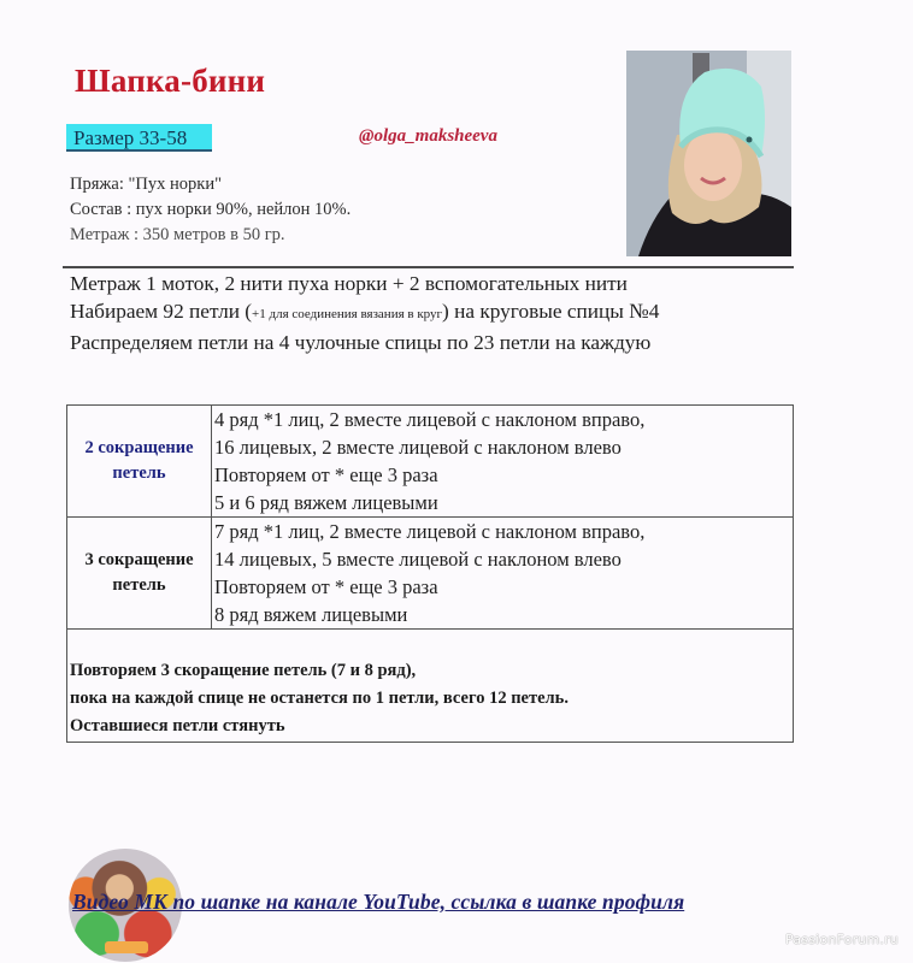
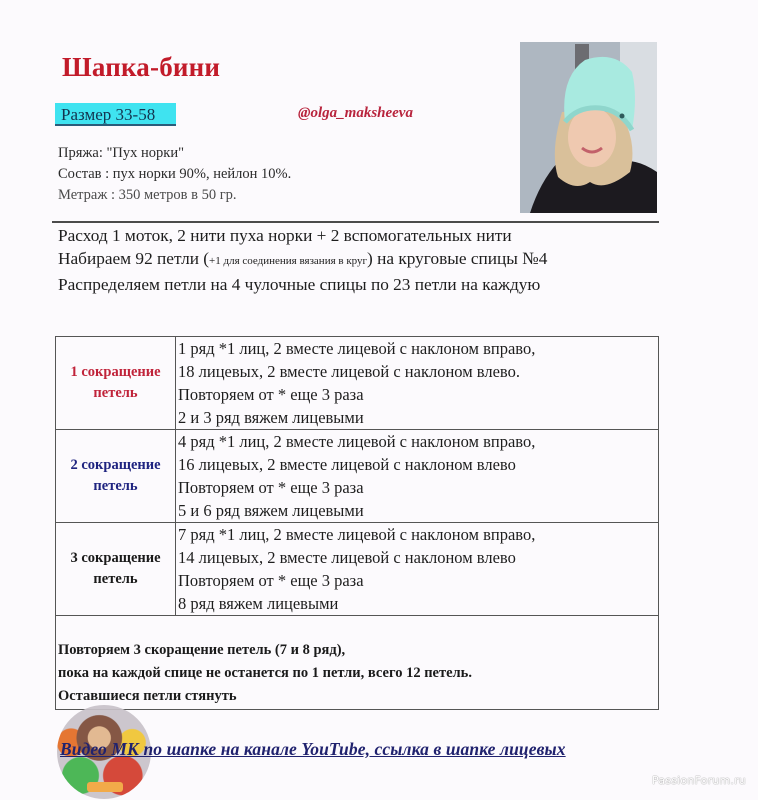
  Шапка-бини
  Размер 33-58
  @olga_maksheeva
  Пряжа: "Пух норки"
  Состав : пух норки 90%, нейлон 10%.
  Метраж : 350 метров в 50 гр.
- Метраж 1 моток, 2 нити пуха норки + 2 вспомогательных нити
+ Расход 1 моток, 2 нити пуха норки + 2 вспомогательных нити
  Набираем 92 петли (+1 для соединения вязания в круг) на круговые спицы №4
  Распределяем петли на 4 чулочные спицы по 23 петли на каждую
+ 1 сокращение петель	1 ряд *1 лиц, 2 вместе лицевой с наклоном вправо, 18 лицевых, 2 вместе лицевой с наклоном влево. Повторяем от * еще 3 раза 2 и 3 ряд вяжем лицевыми
  2 сокращение петель	4 ряд *1 лиц, 2 вместе лицевой с наклоном вправо, 16 лицевых, 2 вместе лицевой с наклоном влево Повторяем от * еще 3 раза 5 и 6 ряд вяжем лицевыми
- 3 сокращение петель	7 ряд *1 лиц, 2 вместе лицевой с наклоном вправо, 14 лицевых, 5 вместе лицевой с наклоном влево Повторяем от * еще 3 раза 8 ряд вяжем лицевыми
+ 3 сокращение петель	7 ряд *1 лиц, 2 вместе лицевой с наклоном вправо, 14 лицевых, 2 вместе лицевой с наклоном влево Повторяем от * еще 3 раза 8 ряд вяжем лицевыми
  Повторяем 3 скоращение петель (7 и 8 ряд), пока на каждой спице не останется по 1 петли, всего 12 петель. Оставшиеся петли стянуть
- Видео МК по шапке на канале YouTube, ссылка в шапке профиля
+ Видео МК по шапке на канале YouTube, ссылка в шапке лицевых
  PassionForum.ru
